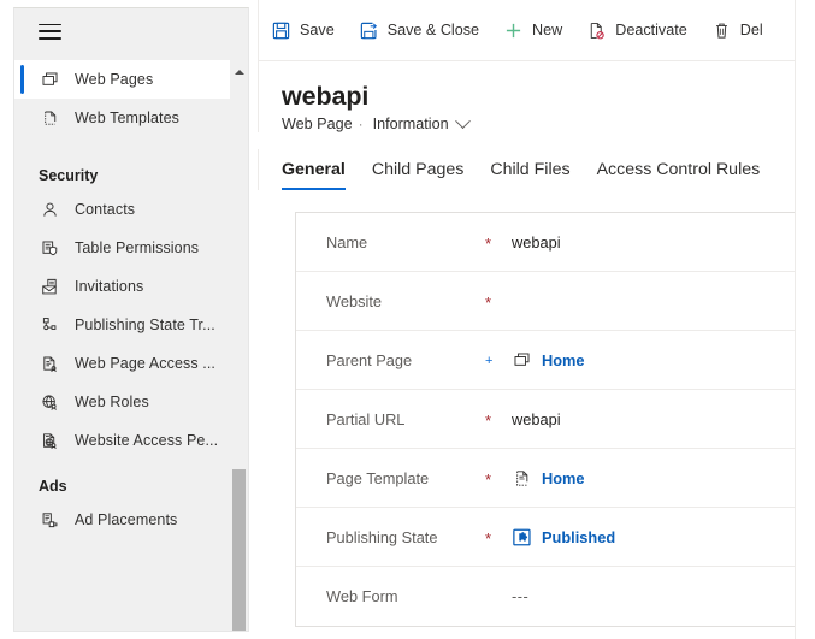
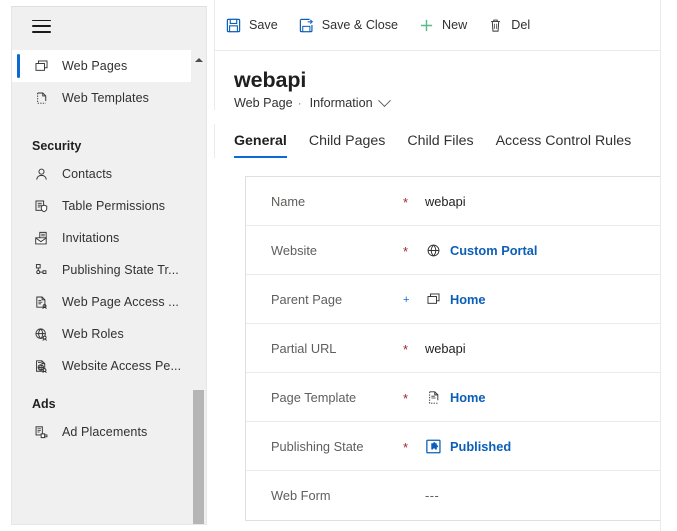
  Web Pages
  Web Templates
  Security
  Contacts
  Table Permissions
  Invitations
  Publishing State Tr...
  Web Page Access ...
  Web Roles
  Website Access Pe...
  Ads
  Ad Placements
  Save
  Save & Close
  New
- Deactivate
  Del
  webapi
  Web Page
  ·
  Information
  General
  Child Pages
  Child Files
  Access Control Rules
  Name
  *
  webapi
  Website
  *
+ Custom Portal
  Parent Page
  +
  Home
  Partial URL
  *
  webapi
  Page Template
  *
  Home
  Publishing State
  *
  Published
  Web Form
  ---
